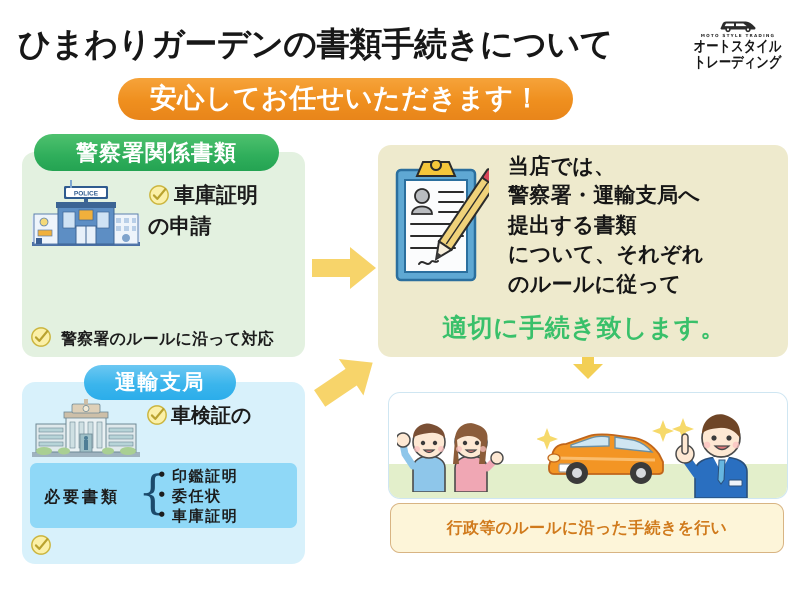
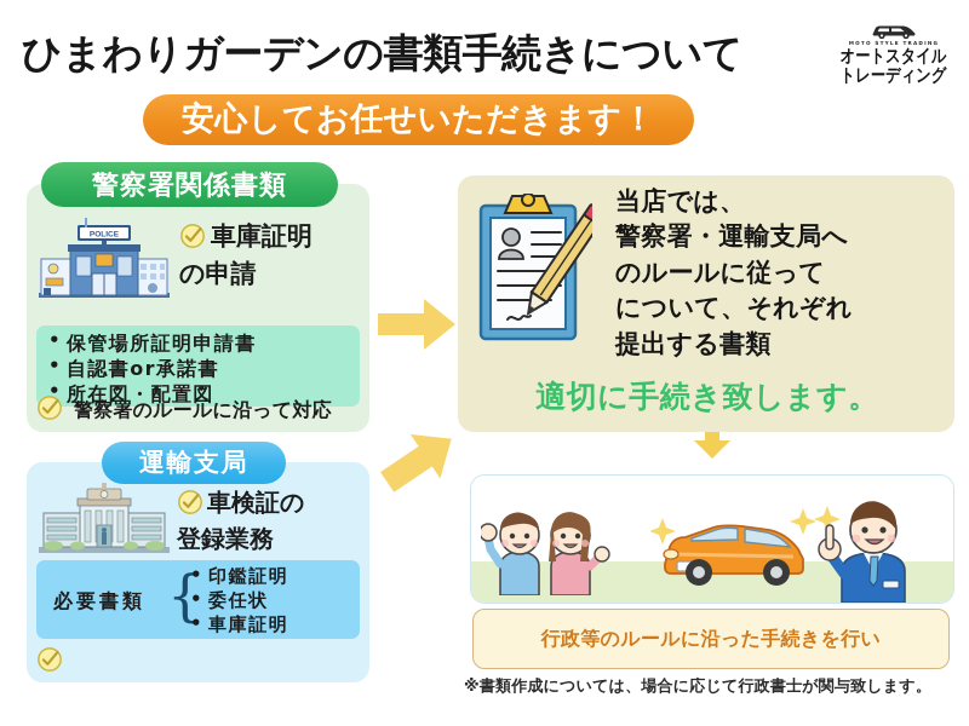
  ひまわりガーデンの書類手続きについて
  オートスタイル
  トレーディング
  安心してお任せいただきます！
  警察署関係書類
  車庫証明
  の申請
+ 保管場所証明申請書
+ 自認書or承諾書
+ 所在図・配置図
  警察署のルールに沿って対応
  運輸支局
  車検証の
+ 登録業務
  必要書類
  {
  印鑑証明
  委任状
  車庫証明
  当店では、
  警察署・運輸支局へ
- 提出する書類
+ のルールに従って
  について、それぞれ
- のルールに従って
+ 提出する書類
  適切に手続き致します。
  行政等のルールに沿った手続きを行い
+ ※書類作成については、場合に応じて行政書士が関与致します。
